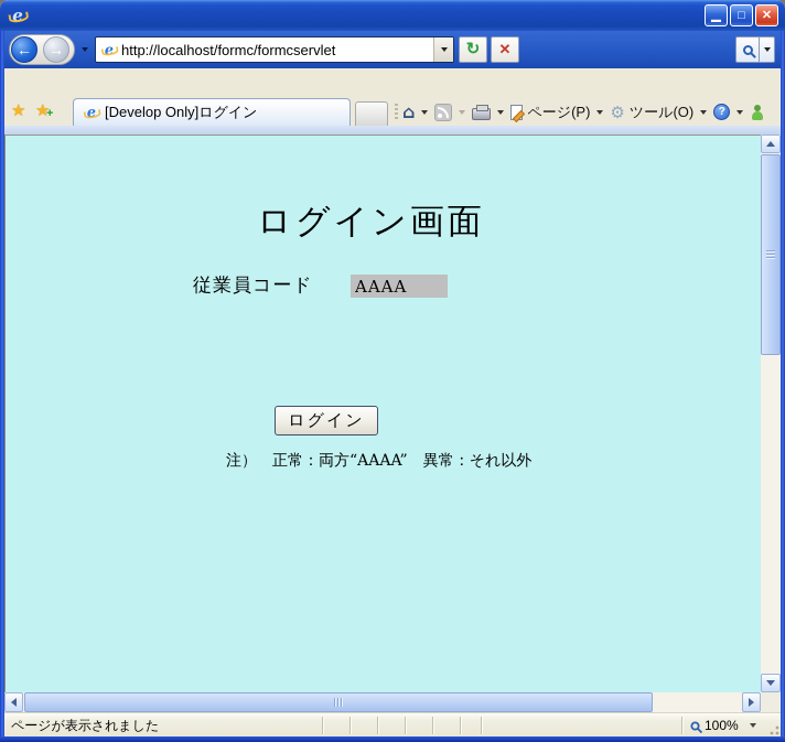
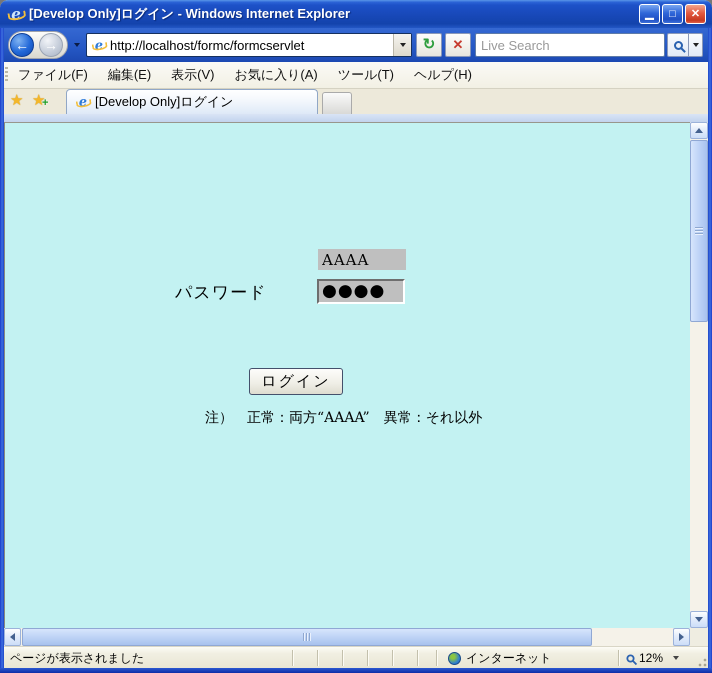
  e
+ [Develop Only]ログイン - Windows Internet Explorer
  ▁
  □
  ✕
  ←
  →
  e
  http://localhost/formc/formcservlet
  ↻
  ✕
+ Live Search
+ ファイル(F)
+ 編集(E)
+ 表示(V)
+ お気に入り(A)
+ ツール(T)
+ ヘルプ(H)
  ★
  ★
  e
  [Develop Only]ログイン
- ⌂
- ページ(P)
- ⚙
- ツール(O)
- ?
- ログイン画面
- 従業員コード
  AAAA
+ パスワード
+ ●●●●
  ログイン
  注） 正常：両方“AAAA” 異常：それ以外
  ページが表示されました
+ インターネット
- 100%
+ 12%
